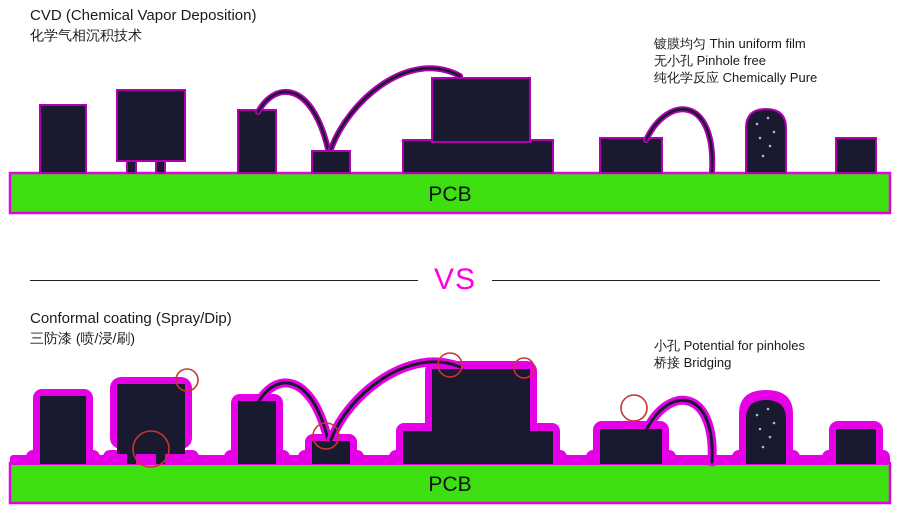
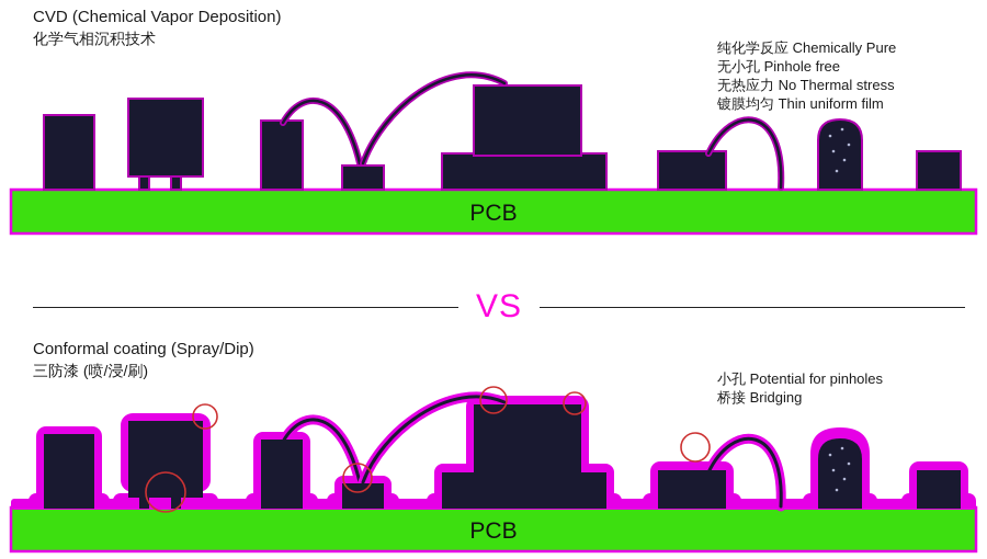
  CVD (Chemical Vapor Deposition)
  化学气相沉积技术
- 镀膜均匀 Thin uniform film
+ 纯化学反应 Chemically Pure
  无小孔 Pinhole free
+ 无热应力 No Thermal stress
- 纯化学反应 Chemically Pure
+ 镀膜均匀 Thin uniform film
  PCB
  VS
  Conformal coating (Spray/Dip)
  三防漆 (喷/浸/刷)
  小孔 Potential for pinholes
  桥接 Bridging
  PCB
